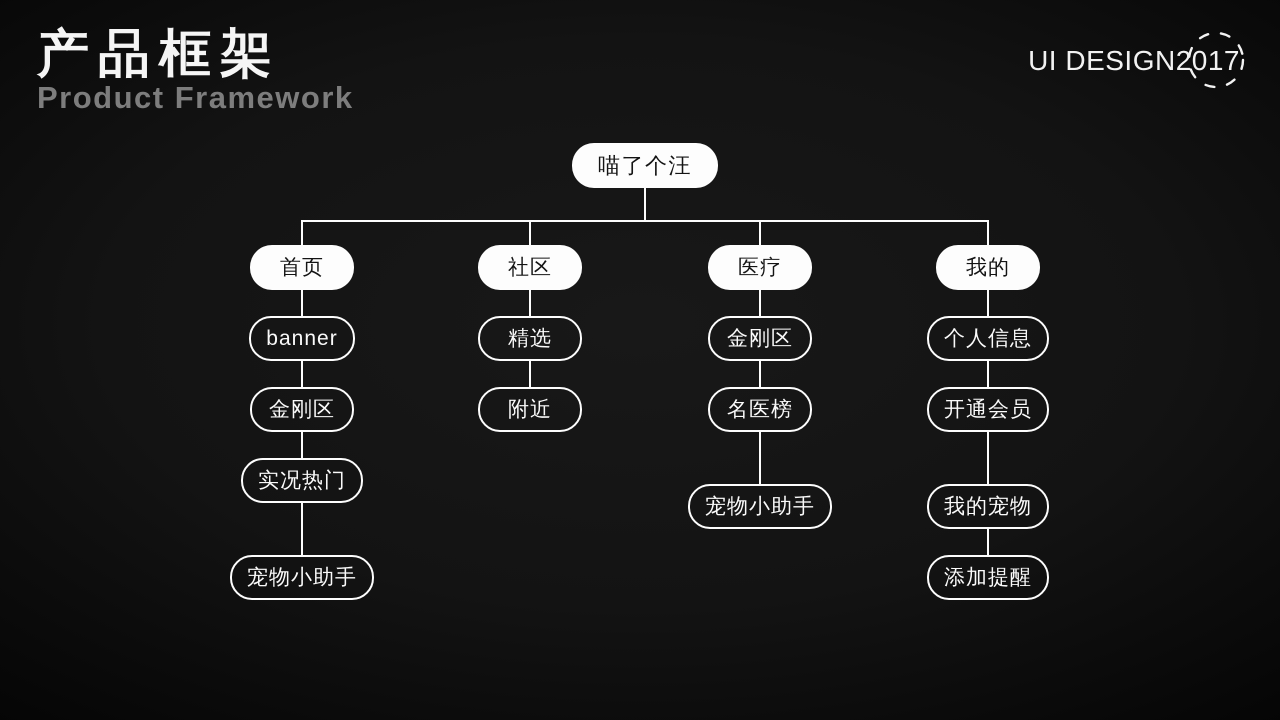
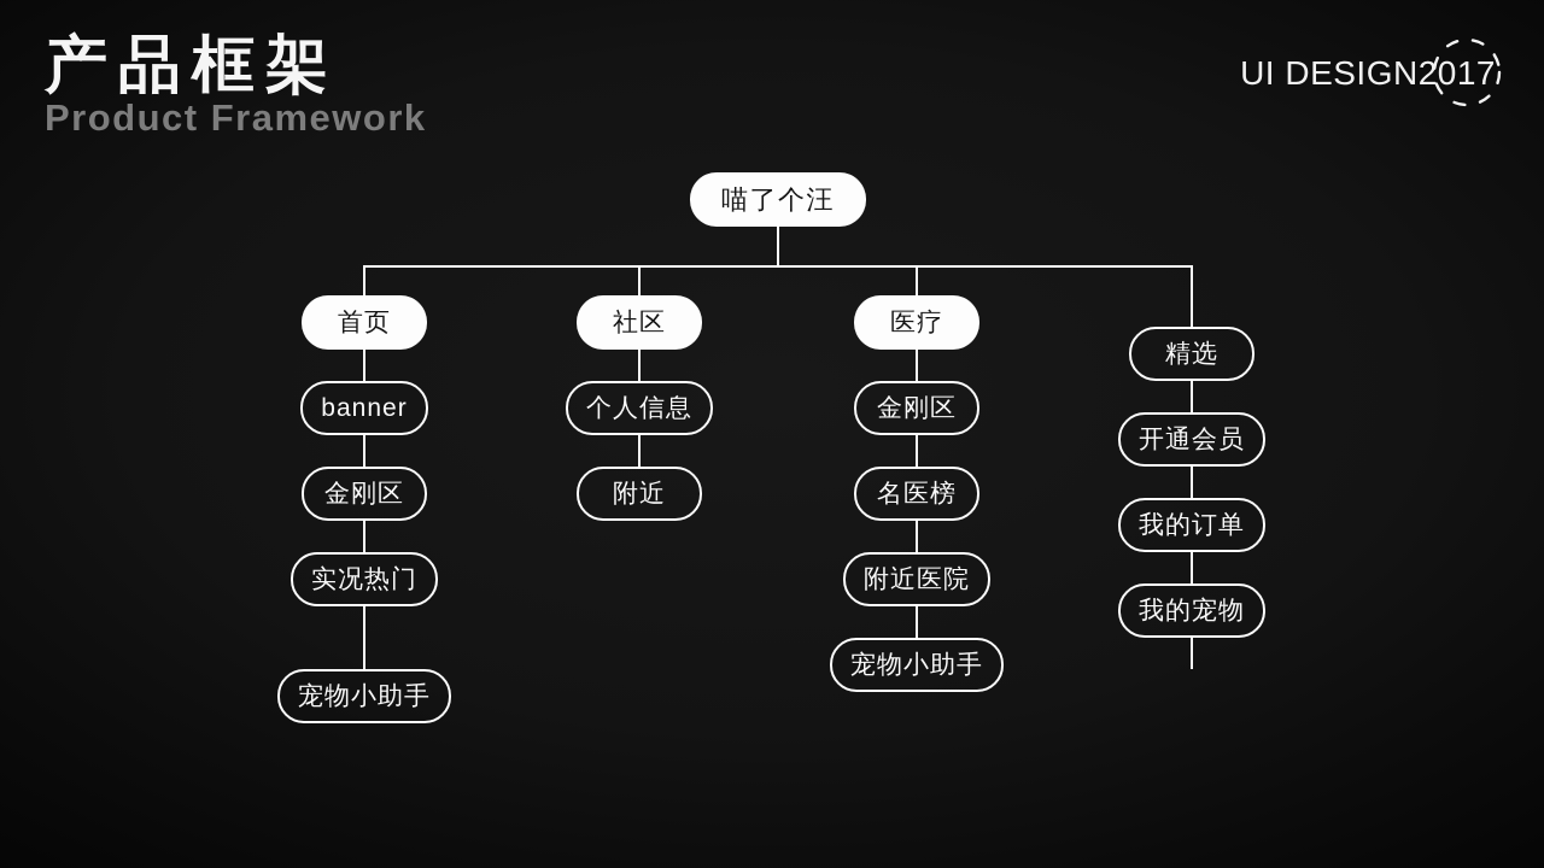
  产品框架
  Product Framework
  UI DESIGN2017
  喵了个汪
  首页
  banner
  金刚区
  实况热门
  宠物小助手
  社区
- 精选
+ 个人信息
  附近
  医疗
  金刚区
  名医榜
+ 附近医院
  宠物小助手
- 我的
- 个人信息
+ 精选
  开通会员
+ 我的订单
  我的宠物
- 添加提醒
